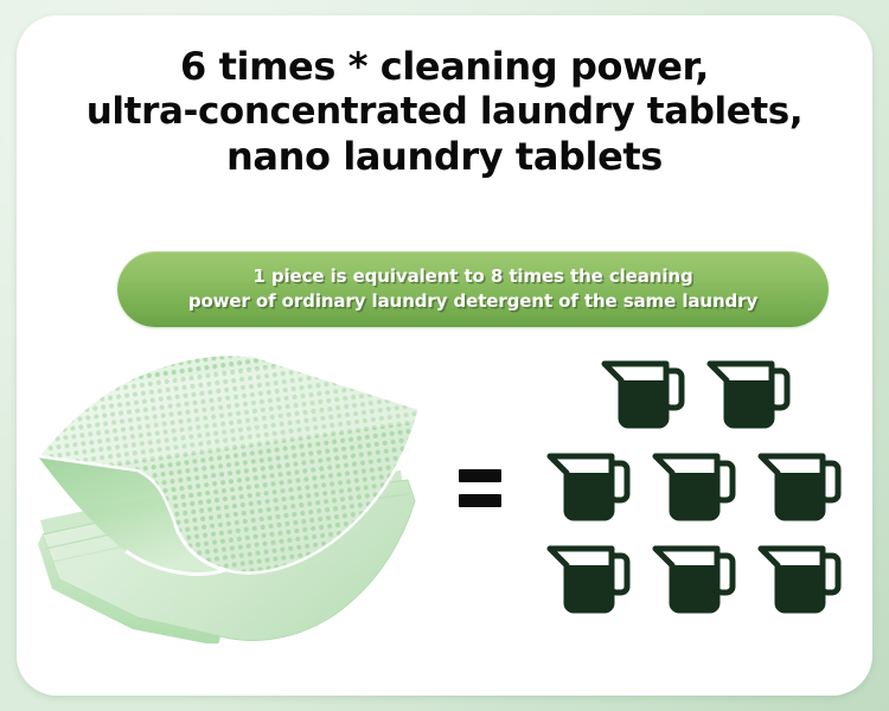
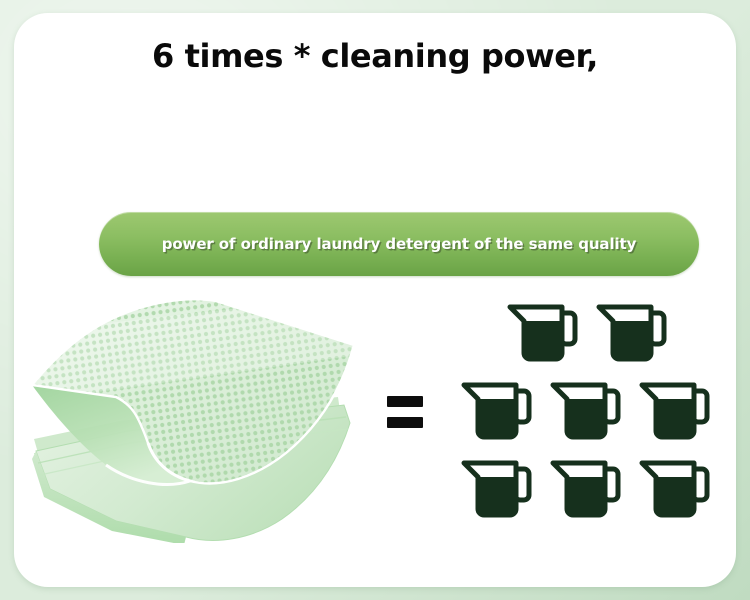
  6 times * cleaning power,
- ultra-concentrated laundry tablets,
- nano laundry tablets
- 1 piece is equivalent to 8 times the cleaning
- power of ordinary laundry detergent of the same laundry
+ power of ordinary laundry detergent of the same quality
